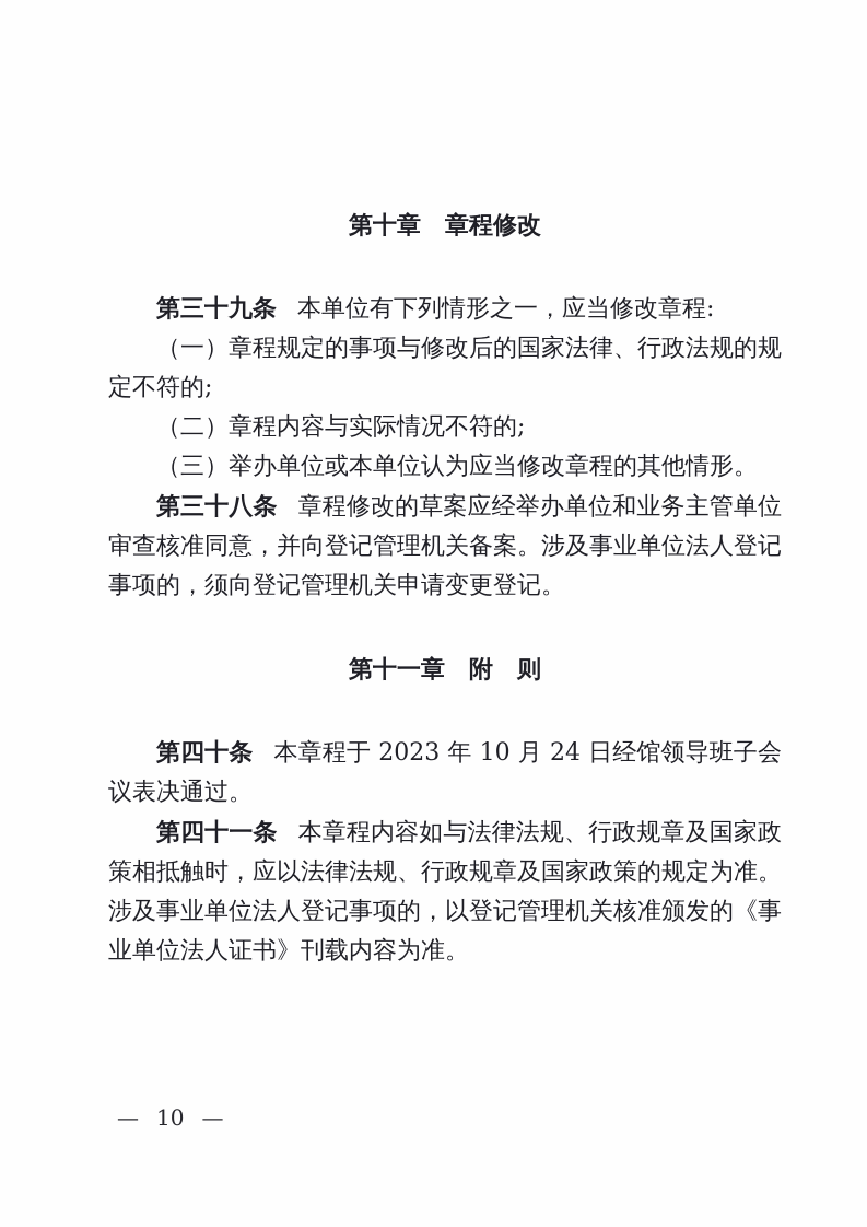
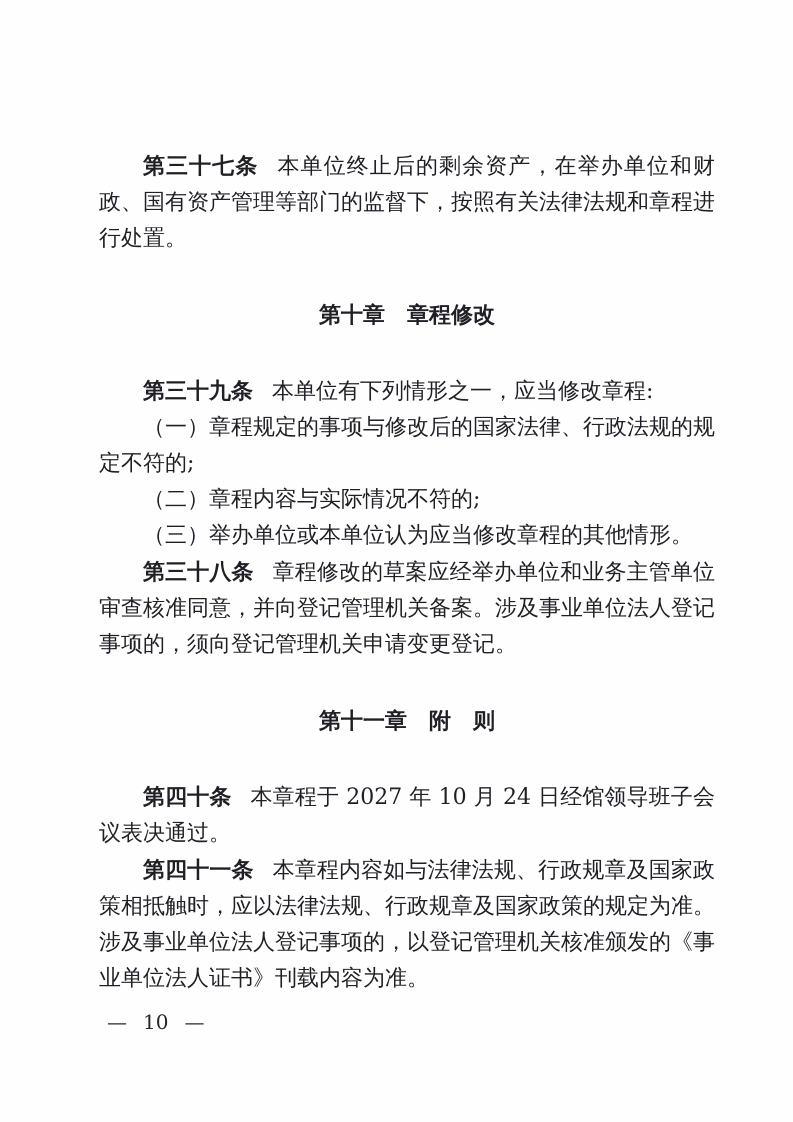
+ 第三十七条 本单位终止后的剩余资产，在举办单位和财政、国有资产管理等部门的监督下，按照有关法律法规和章程进行处置。
  第十章 章程修改
  第三十九条 本单位有下列情形之一，应当修改章程:
  （一）章程规定的事项与修改后的国家法律、行政法规的规定不符的;
  （二）章程内容与实际情况不符的;
  （三）举办单位或本单位认为应当修改章程的其他情形。
  第三十八条 章程修改的草案应经举办单位和业务主管单位审查核准同意，并向登记管理机关备案。涉及事业单位法人登记事项的，须向登记管理机关申请变更登记。
  第十一章 附 则
- 第四十条 本章程于 2023 年 10 月 24 日经馆领导班子会议表决通过。
+ 第四十条 本章程于 2027 年 10 月 24 日经馆领导班子会议表决通过。
  第四十一条 本章程内容如与法律法规、行政规章及国家政策相抵触时，应以法律法规、行政规章及国家政策的规定为准。涉及事业单位法人登记事项的，以登记管理机关核准颁发的《事业单位法人证书》刊载内容为准。
  —
  10
  —
